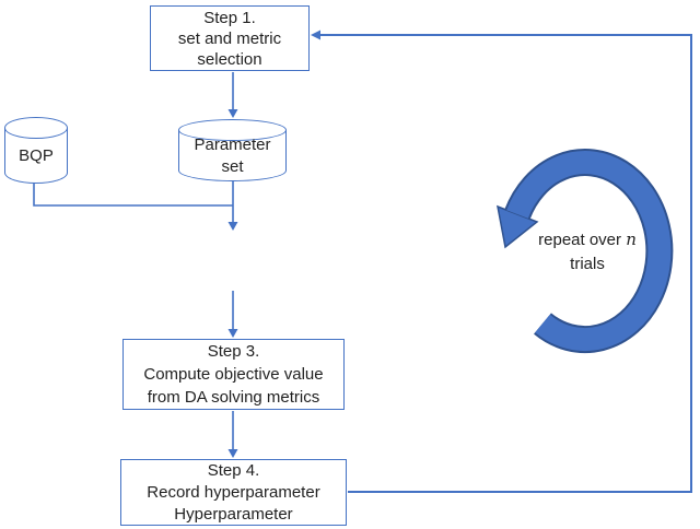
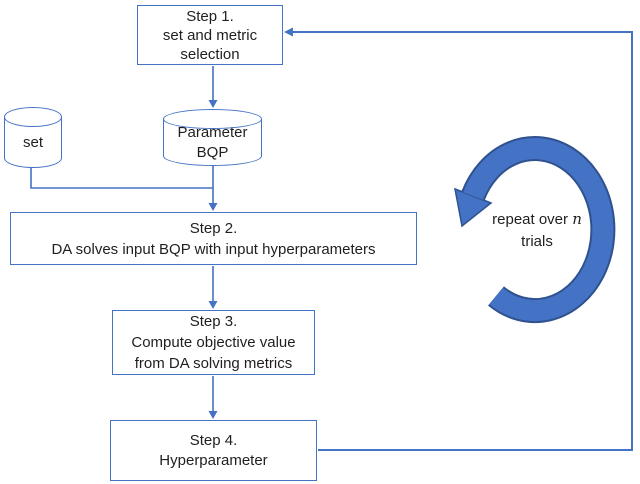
  Step 1.
  set and metric
  selection
- BQP
+ set
  Parameter
- set
+ BQP
+ Step 2.
+ DA solves input BQP with input hyperparameters
  Step 3.
  Compute objective value
  from DA solving metrics
  Step 4.
- Record hyperparameter
  Hyperparameter
  repeat over n
  trials
